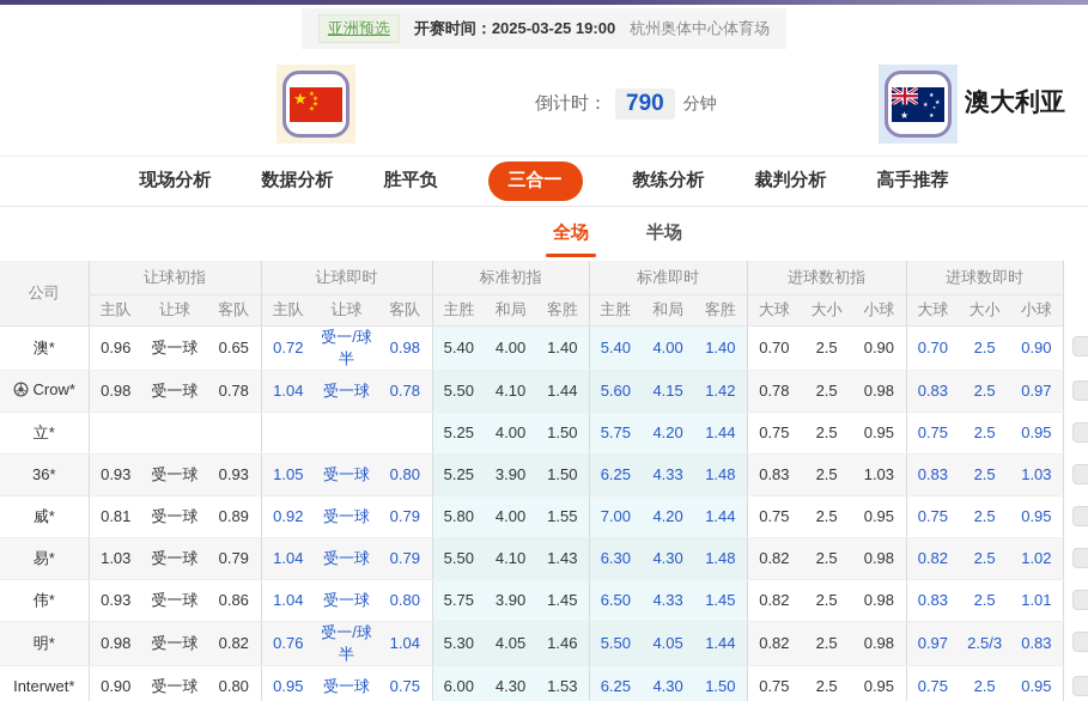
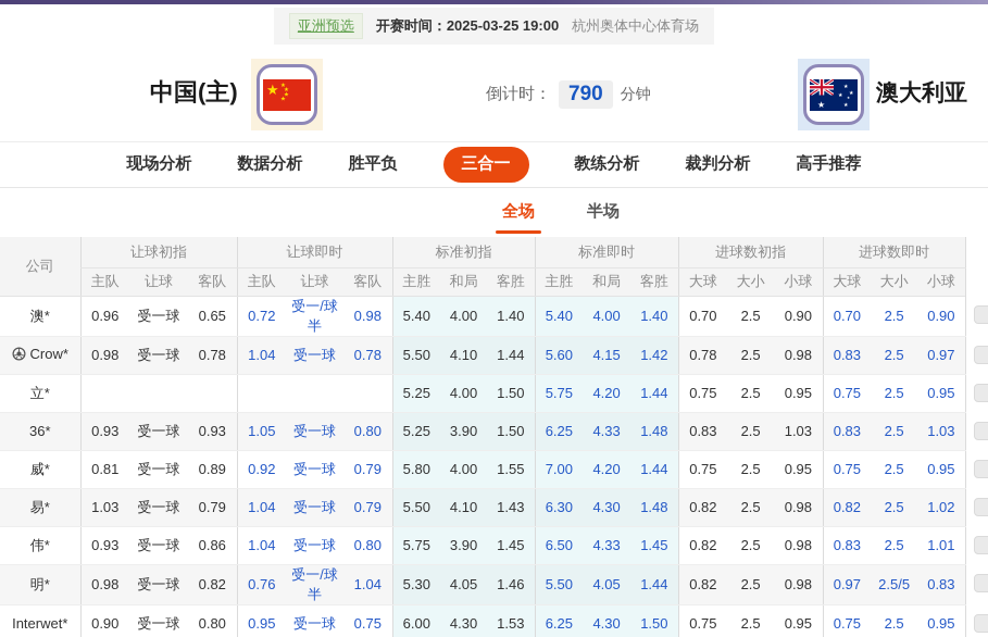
  亚洲预选
  开赛时间：2025-03-25 19:00
  杭州奥体中心体育场
+ 中国(主)
  ★
  倒计时：
  790
  分钟
  ★
  澳大利亚
  现场分析
  数据分析
  胜平负
  三合一
  教练分析
  裁判分析
  高手推荐
  全场
  半场
  公司	让球初指	让球即时	标准初指	标准即时	进球数初指	进球数即时
  主队	让球	客队	主队	让球	客队	主胜	和局	客胜	主胜	和局	客胜	大球	大小	小球	大球	大小	小球
  澳*	0.96	受一球	0.65	0.72	受一/球半	0.98	5.40	4.00	1.40	5.40	4.00	1.40	0.70	2.5	0.90	0.70	2.5	0.90
  Crow*	0.98	受一球	0.78	1.04	受一球	0.78	5.50	4.10	1.44	5.60	4.15	1.42	0.78	2.5	0.98	0.83	2.5	0.97
  立*							5.25	4.00	1.50	5.75	4.20	1.44	0.75	2.5	0.95	0.75	2.5	0.95
  36*	0.93	受一球	0.93	1.05	受一球	0.80	5.25	3.90	1.50	6.25	4.33	1.48	0.83	2.5	1.03	0.83	2.5	1.03
  威*	0.81	受一球	0.89	0.92	受一球	0.79	5.80	4.00	1.55	7.00	4.20	1.44	0.75	2.5	0.95	0.75	2.5	0.95
  易*	1.03	受一球	0.79	1.04	受一球	0.79	5.50	4.10	1.43	6.30	4.30	1.48	0.82	2.5	0.98	0.82	2.5	1.02
  伟*	0.93	受一球	0.86	1.04	受一球	0.80	5.75	3.90	1.45	6.50	4.33	1.45	0.82	2.5	0.98	0.83	2.5	1.01
- 明*	0.98	受一球	0.82	0.76	受一/球半	1.04	5.30	4.05	1.46	5.50	4.05	1.44	0.82	2.5	0.98	0.97	2.5/3	0.83
+ 明*	0.98	受一球	0.82	0.76	受一/球半	1.04	5.30	4.05	1.46	5.50	4.05	1.44	0.82	2.5	0.98	0.97	2.5/5	0.83
  Interwet*	0.90	受一球	0.80	0.95	受一球	0.75	6.00	4.30	1.53	6.25	4.30	1.50	0.75	2.5	0.95	0.75	2.5	0.95
